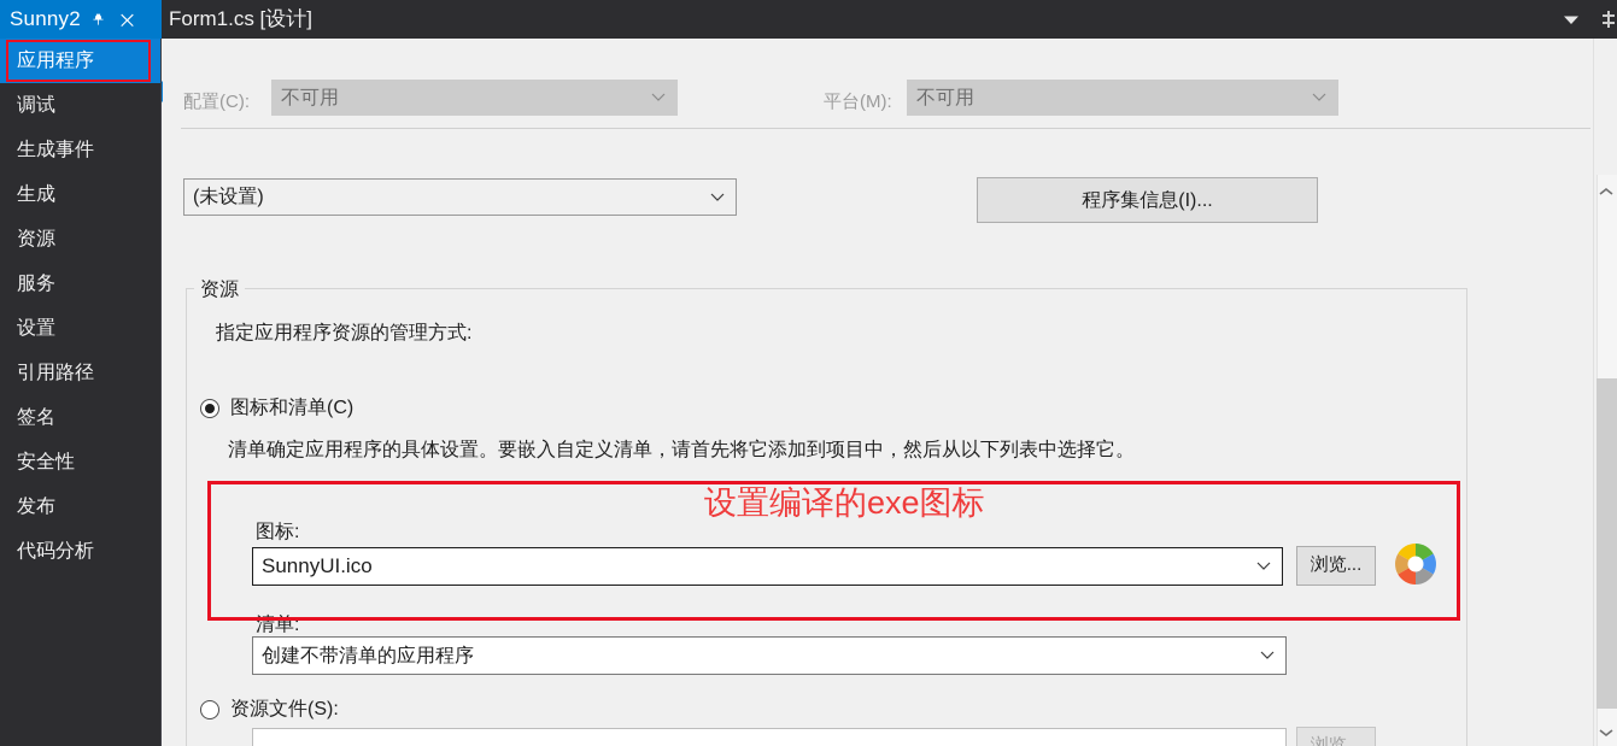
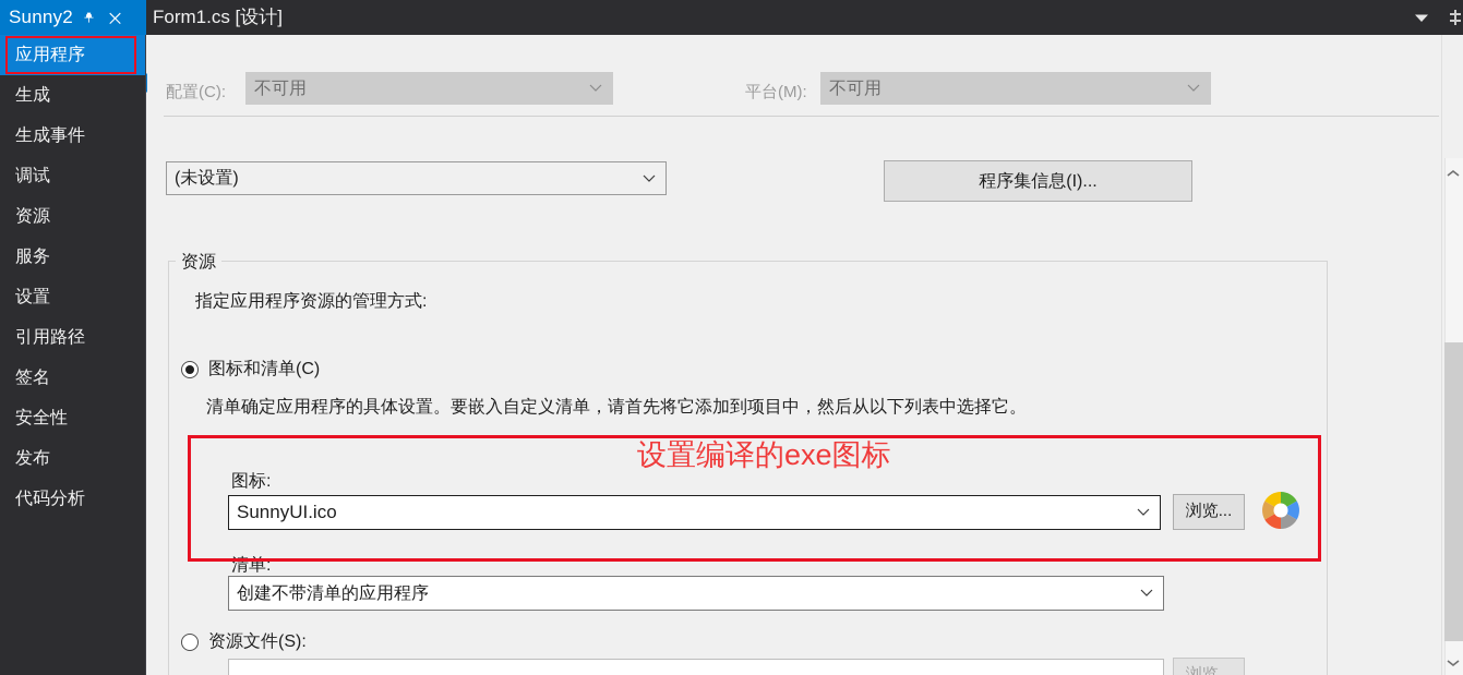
  Sunny2
  Form1.cs [设计]
  应用程序
- 调试
+ 生成
  生成事件
- 生成
+ 调试
  资源
  服务
  设置
  引用路径
  签名
  安全性
  发布
  代码分析
  配置(C):
  不可用
  平台(M):
  不可用
  (未设置)
  程序集信息(I)...
  资源
  指定应用程序资源的管理方式:
  图标和清单(C)
  清单确定应用程序的具体设置。要嵌入自定义清单，请首先将它添加到项目中，然后从以下列表中选择它。
  设置编译的exe图标
  图标:
  SunnyUI.ico
  浏览...
  清单:
  创建不带清单的应用程序
  资源文件(S):
